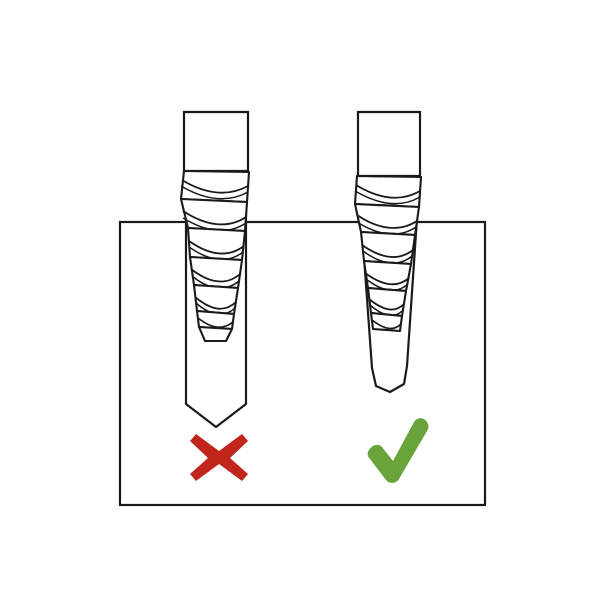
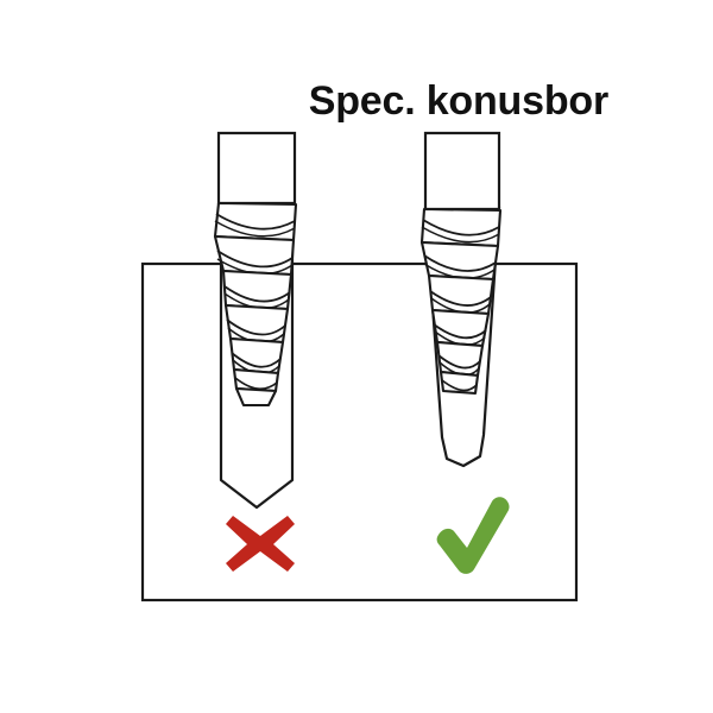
+ Spec. konusbor
